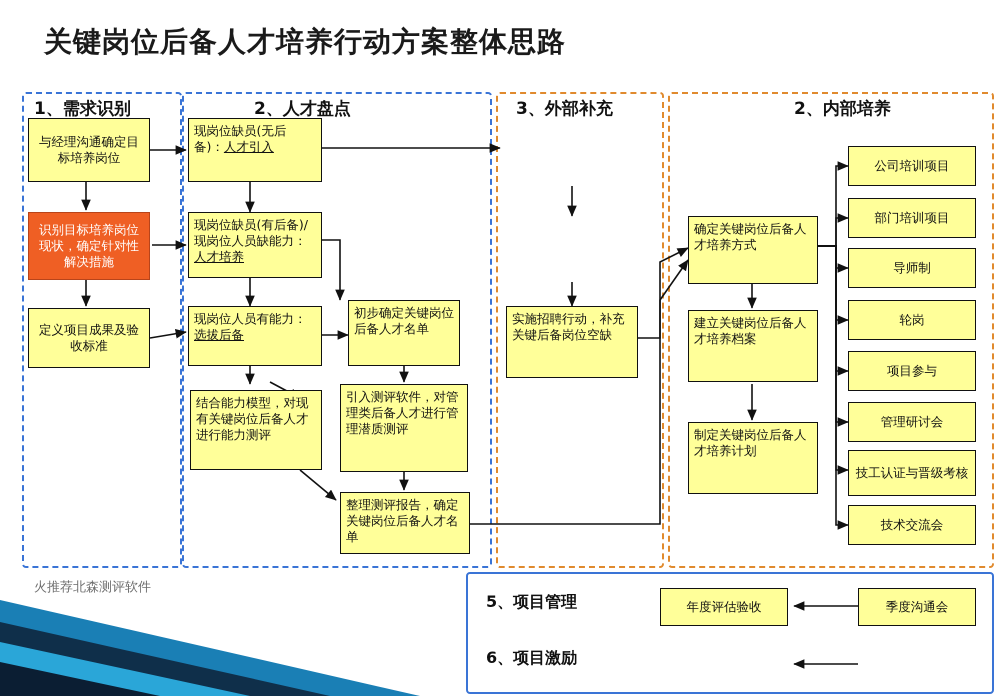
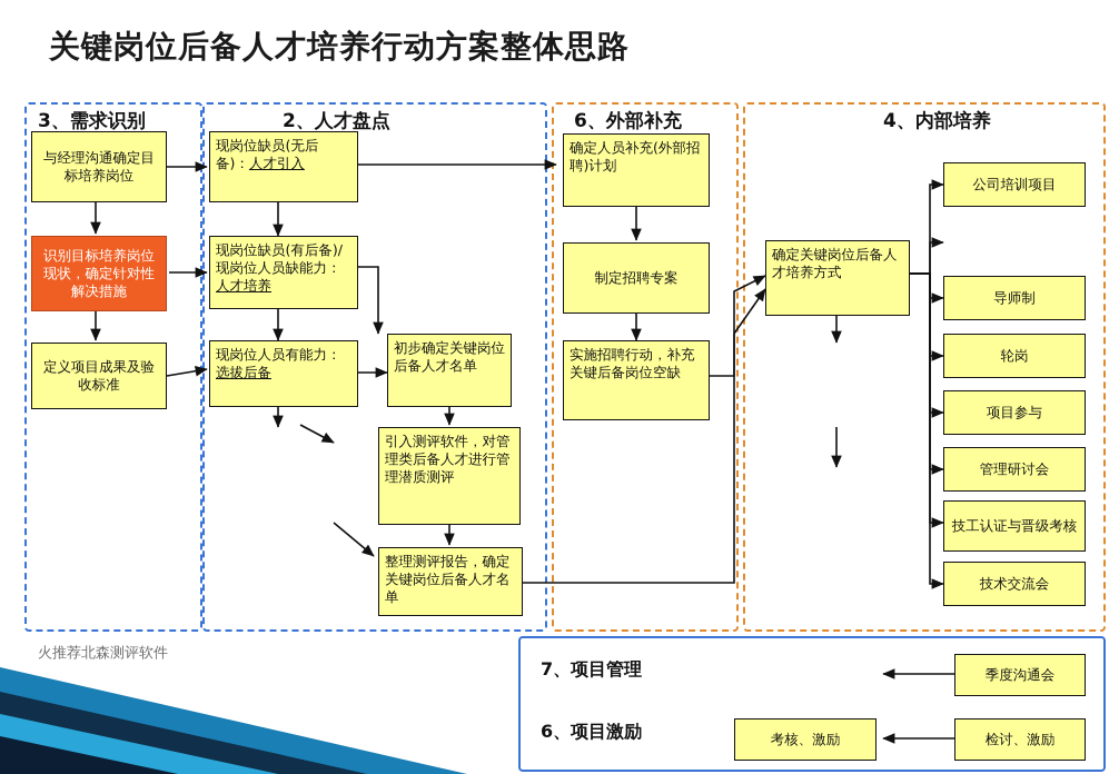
  关键岗位后备人才培养行动方案整体思路
- 1、需求识别
+ 3、需求识别
  2、人才盘点
- 3、外部补充
+ 6、外部补充
- 2、内部培养
+ 4、内部培养
- 5、项目管理
+ 7、项目管理
  6、项目激励
  与经理沟通确定目标培养岗位
  识别目标培养岗位现状，确定针对性解决措施
  定义项目成果及验收标准
  现岗位缺员(无后备)：人才引入
  现岗位缺员(有后备)/现岗位人员缺能力：人才培养
  现岗位人员有能力：选拔后备
  初步确定关键岗位后备人才名单
- 结合能力模型，对现有关键岗位后备人才进行能力测评
  引入测评软件，对管理类后备人才进行管理潜质测评
  整理测评报告，确定关键岗位后备人才名单
+ 确定人员补充(外部招聘)计划
+ 制定招聘专案
  实施招聘行动，补充关键后备岗位空缺
  确定关键岗位后备人才培养方式
- 建立关键岗位后备人才培养档案
- 制定关键岗位后备人才培养计划
  公司培训项目
- 部门培训项目
  导师制
  轮岗
  项目参与
  管理研讨会
  技工认证与晋级考核
  技术交流会
- 年度评估验收
  季度沟通会
+ 考核、激励
+ 检讨、激励
  火推荐北森测评软件
